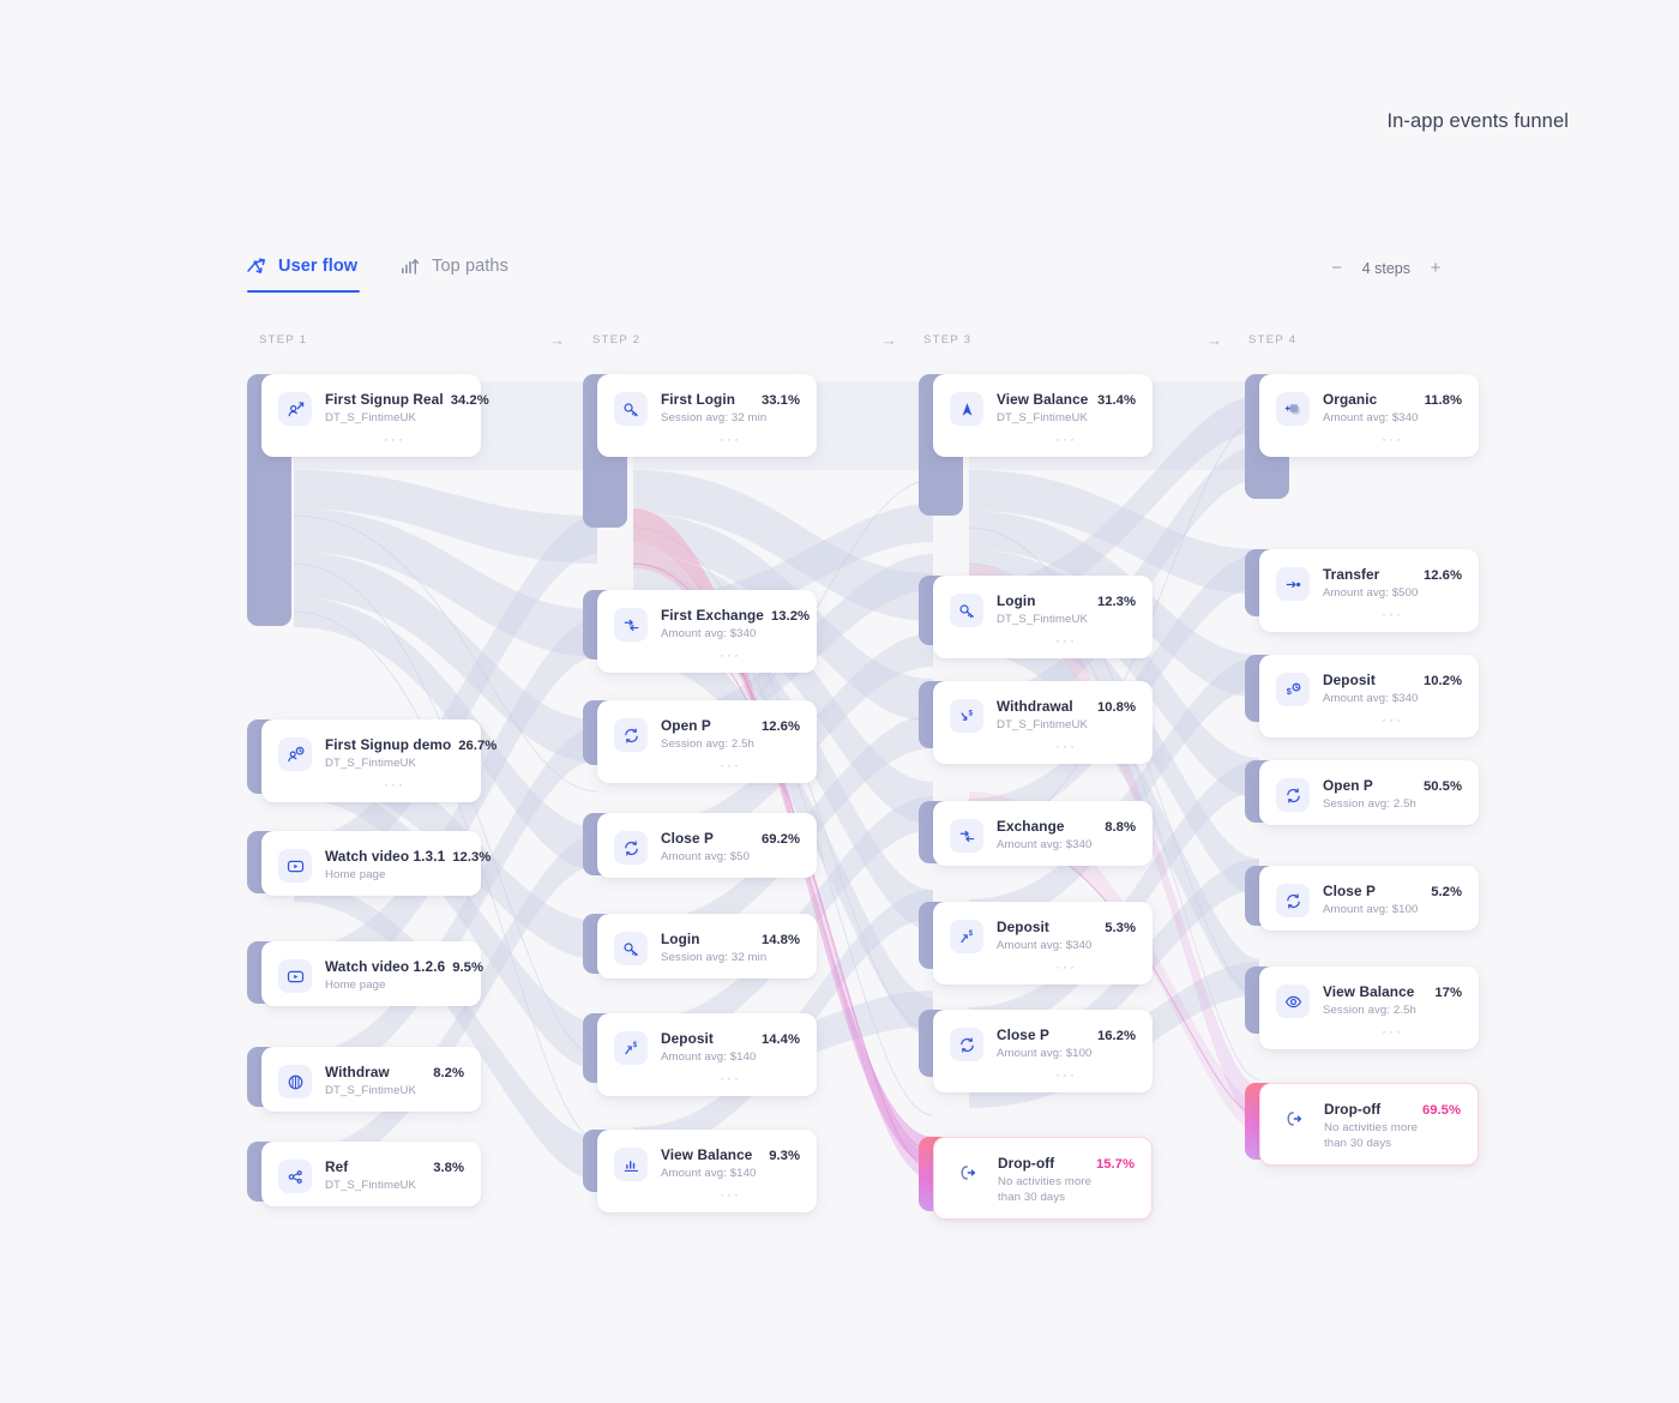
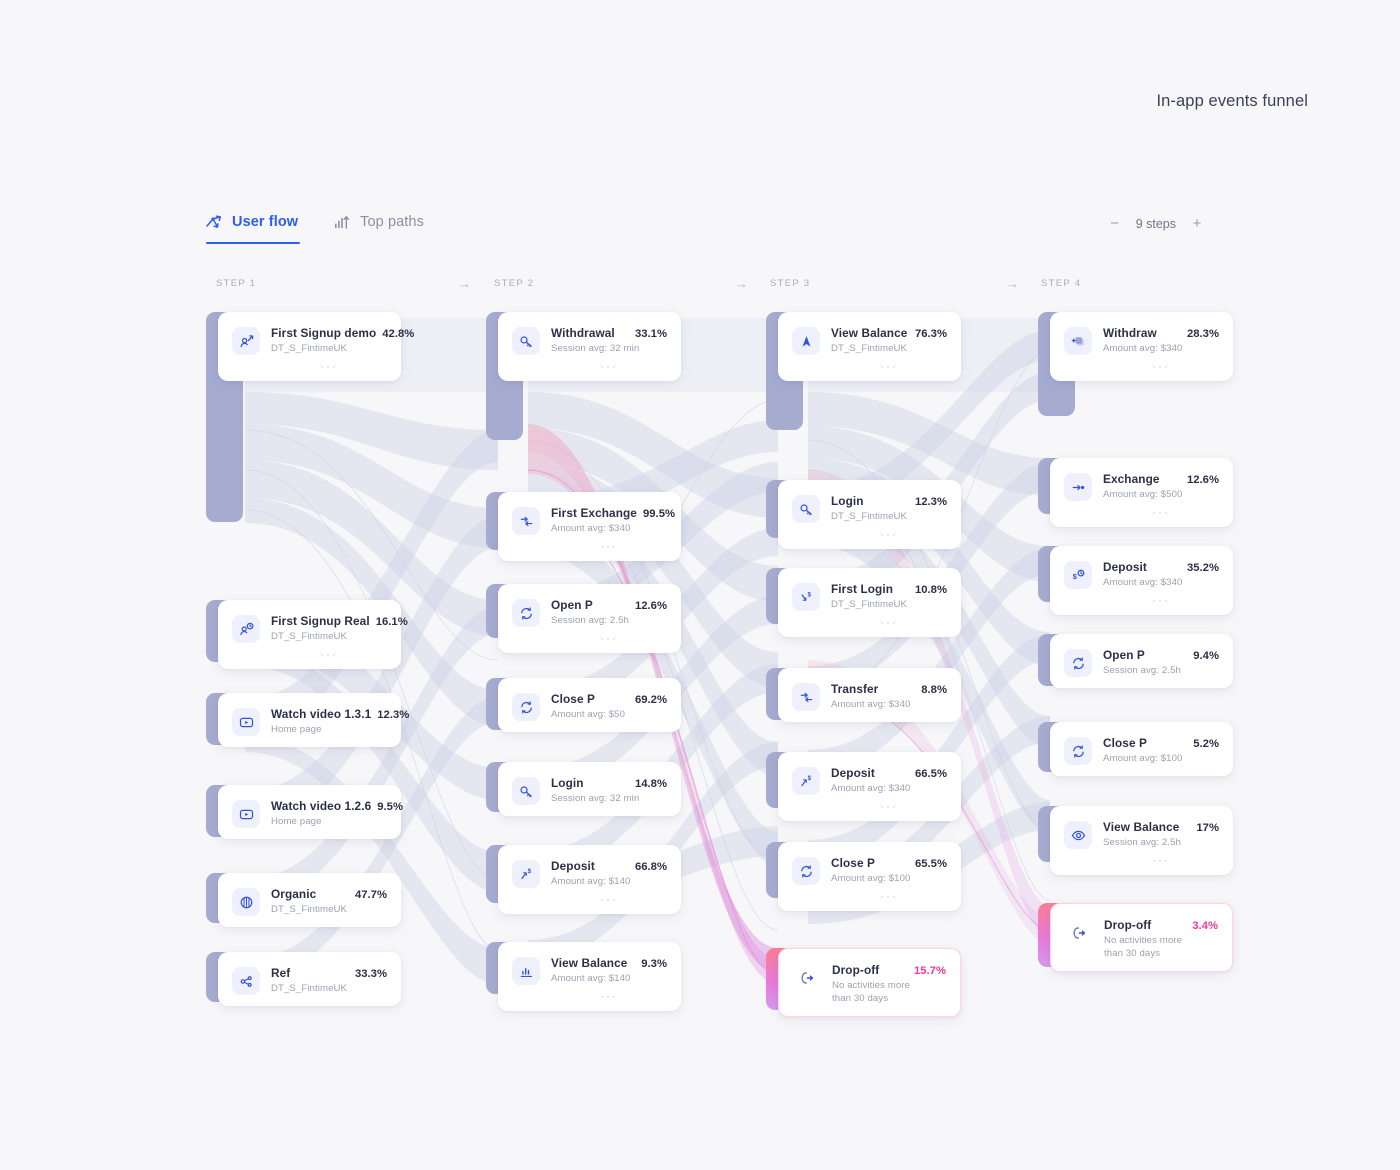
  In-app events funnel
  User flow
  Top paths
  −
- 4 steps
+ 9 steps
  +
  STEP 1
  →
  STEP 2
  →
  STEP 3
  →
  STEP 4
- First Signup Real
+ First Signup demo
- 34.2%
+ 42.8%
  DT_S_FintimeUK
  ···
- First Signup demo
+ First Signup Real
- 26.7%
+ 16.1%
  DT_S_FintimeUK
  ···
  Watch video 1.3.1
  12.3%
  Home page
  Watch video 1.2.6
  9.5%
  Home page
- Withdraw
+ Organic
- 8.2%
+ 47.7%
  DT_S_FintimeUK
  Ref
- 3.8%
+ 33.3%
  DT_S_FintimeUK
- First Login
+ Withdrawal
  33.1%
  Session avg: 32 min
  ···
  First Exchange
- 13.2%
+ 99.5%
  Amount avg: $340
  ···
  Open P
  12.6%
  Session avg: 2.5h
  ···
  Close P
  69.2%
  Amount avg: $50
  Login
  14.8%
  Session avg: 32 min
  Deposit
- 14.4%
+ 66.8%
  Amount avg: $140
  ···
  View Balance
  9.3%
  Amount avg: $140
  ···
  View Balance
- 31.4%
+ 76.3%
  DT_S_FintimeUK
  ···
  Login
  12.3%
  DT_S_FintimeUK
  ···
- Withdrawal
+ First Login
  10.8%
  DT_S_FintimeUK
  ···
- Exchange
+ Transfer
  8.8%
  Amount avg: $340
  Deposit
- 5.3%
+ 66.5%
  Amount avg: $340
  ···
  Close P
- 16.2%
+ 65.5%
  Amount avg: $100
  ···
  Drop-off
  15.7%
  No activities more
  than 30 days
- Organic
+ Withdraw
- 11.8%
+ 28.3%
  Amount avg: $340
  ···
- Transfer
+ Exchange
  12.6%
  Amount avg: $500
  ···
  $
  Deposit
- 10.2%
+ 35.2%
  Amount avg: $340
  ···
  Open P
- 50.5%
+ 9.4%
  Session avg: 2.5h
  Close P
  5.2%
  Amount avg: $100
  View Balance
  17%
  Session avg: 2.5h
  ···
  Drop-off
- 69.5%
+ 3.4%
  No activities more
  than 30 days
